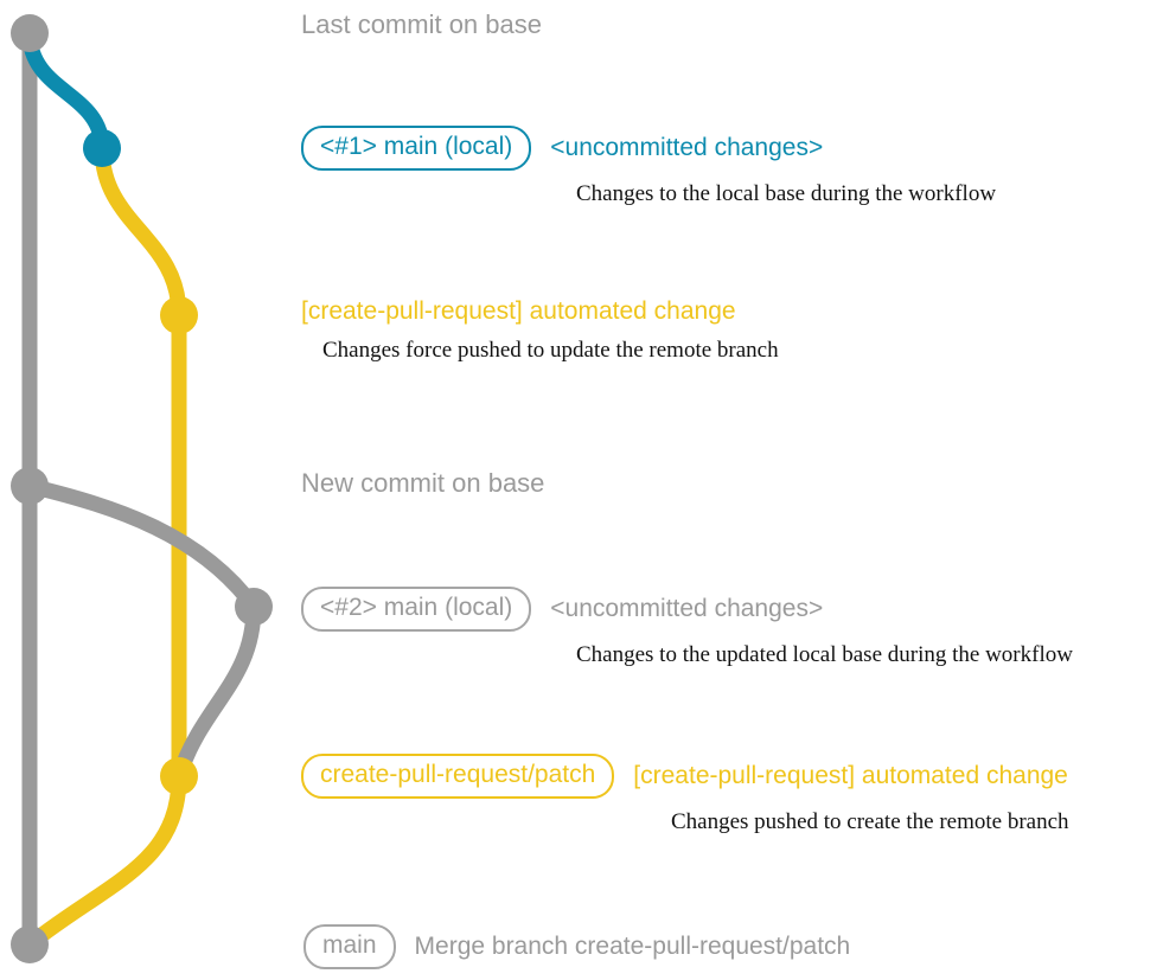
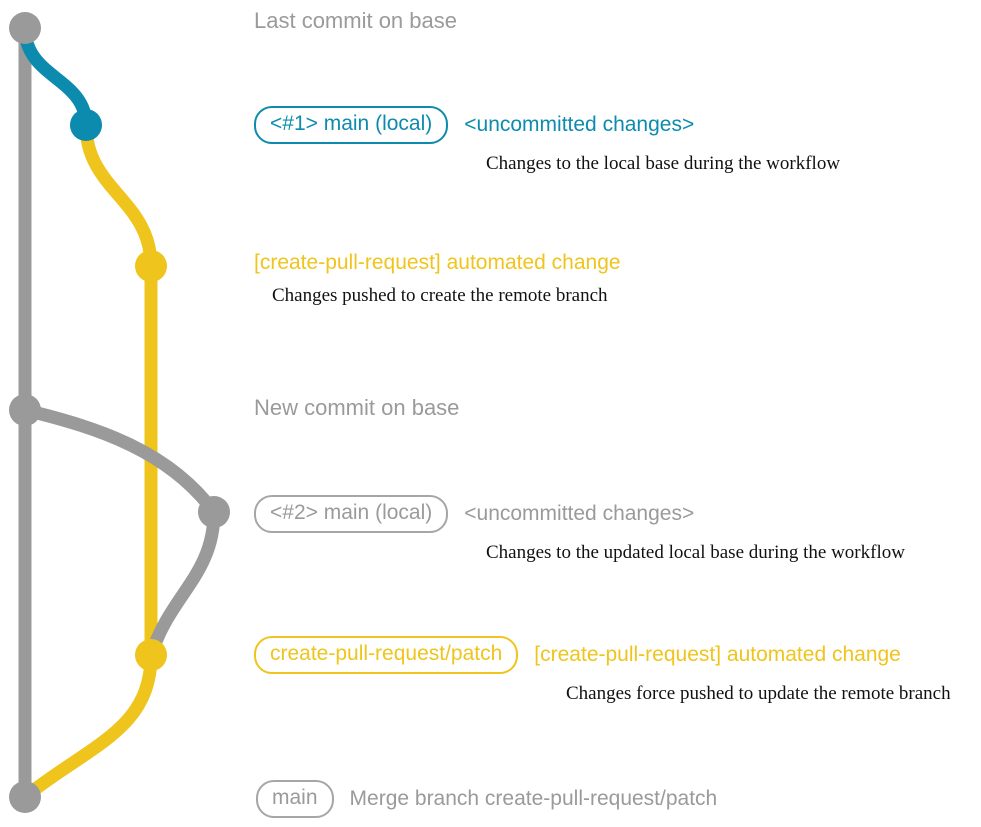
  Last commit on base
  <#1> main (local)
  <uncommitted changes>
  Changes to the local base during the workflow
  [create-pull-request] automated change
- Changes force pushed to update the remote branch
+ Changes pushed to create the remote branch
  New commit on base
  <#2> main (local)
  <uncommitted changes>
  Changes to the updated local base during the workflow
  create-pull-request/patch
  [create-pull-request] automated change
- Changes pushed to create the remote branch
+ Changes force pushed to update the remote branch
  main
  Merge branch create-pull-request/patch
